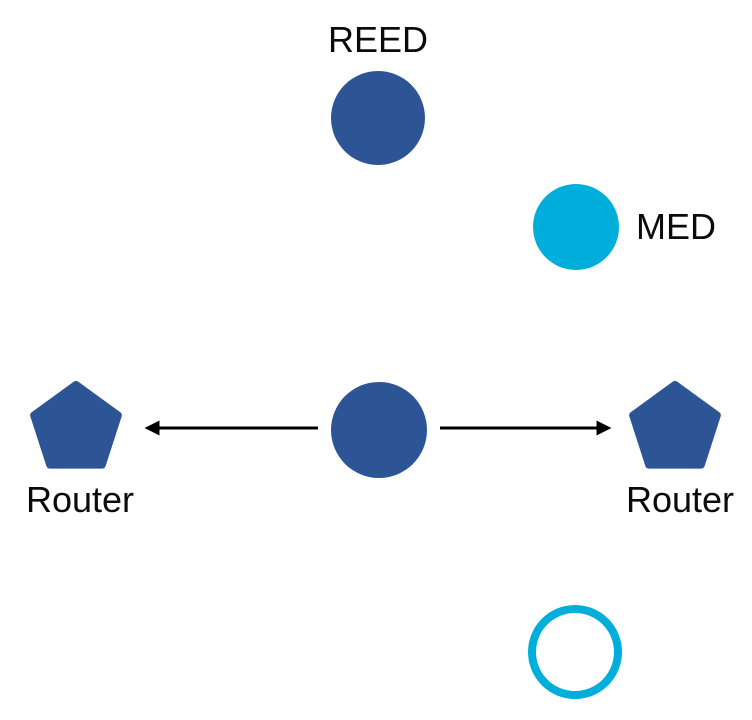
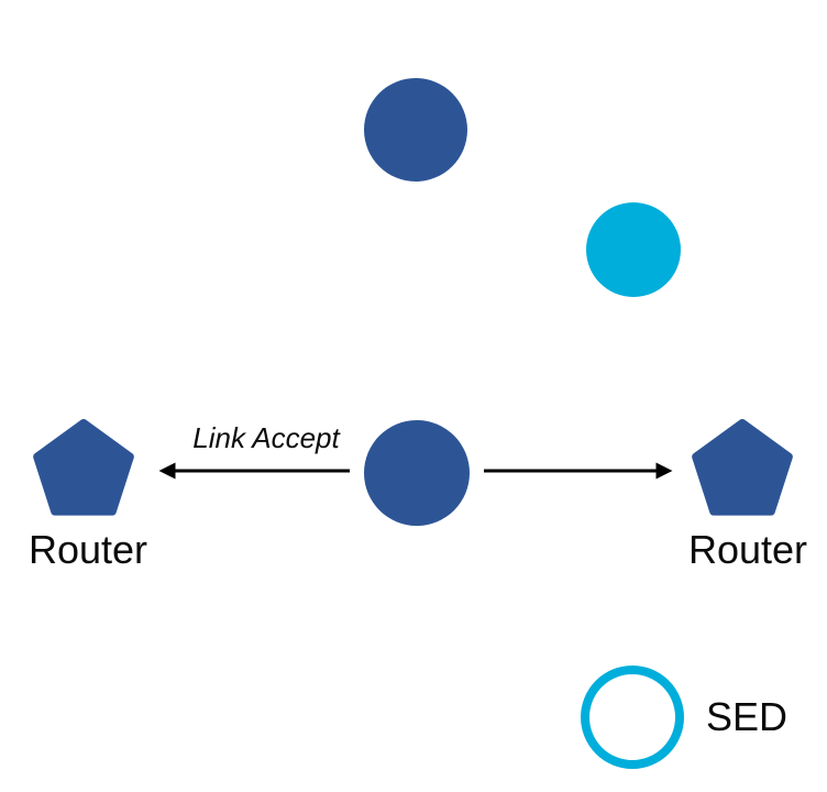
- REED
- MED
  Router
  Router
+ SED
+ Link Accept
